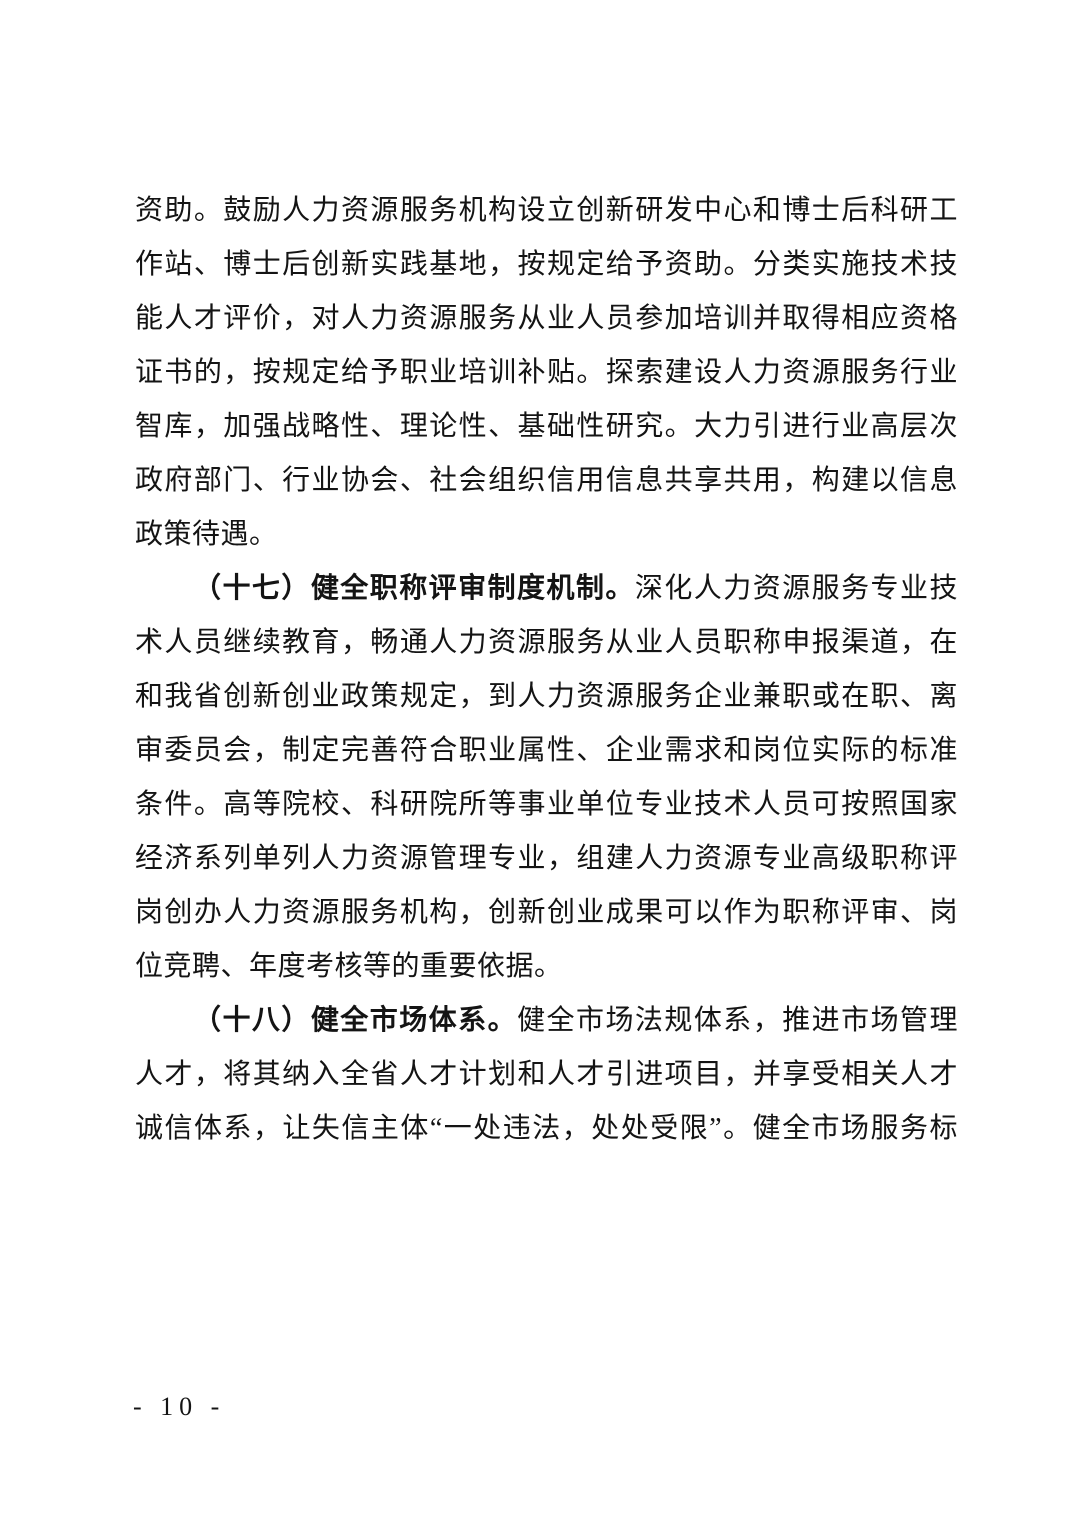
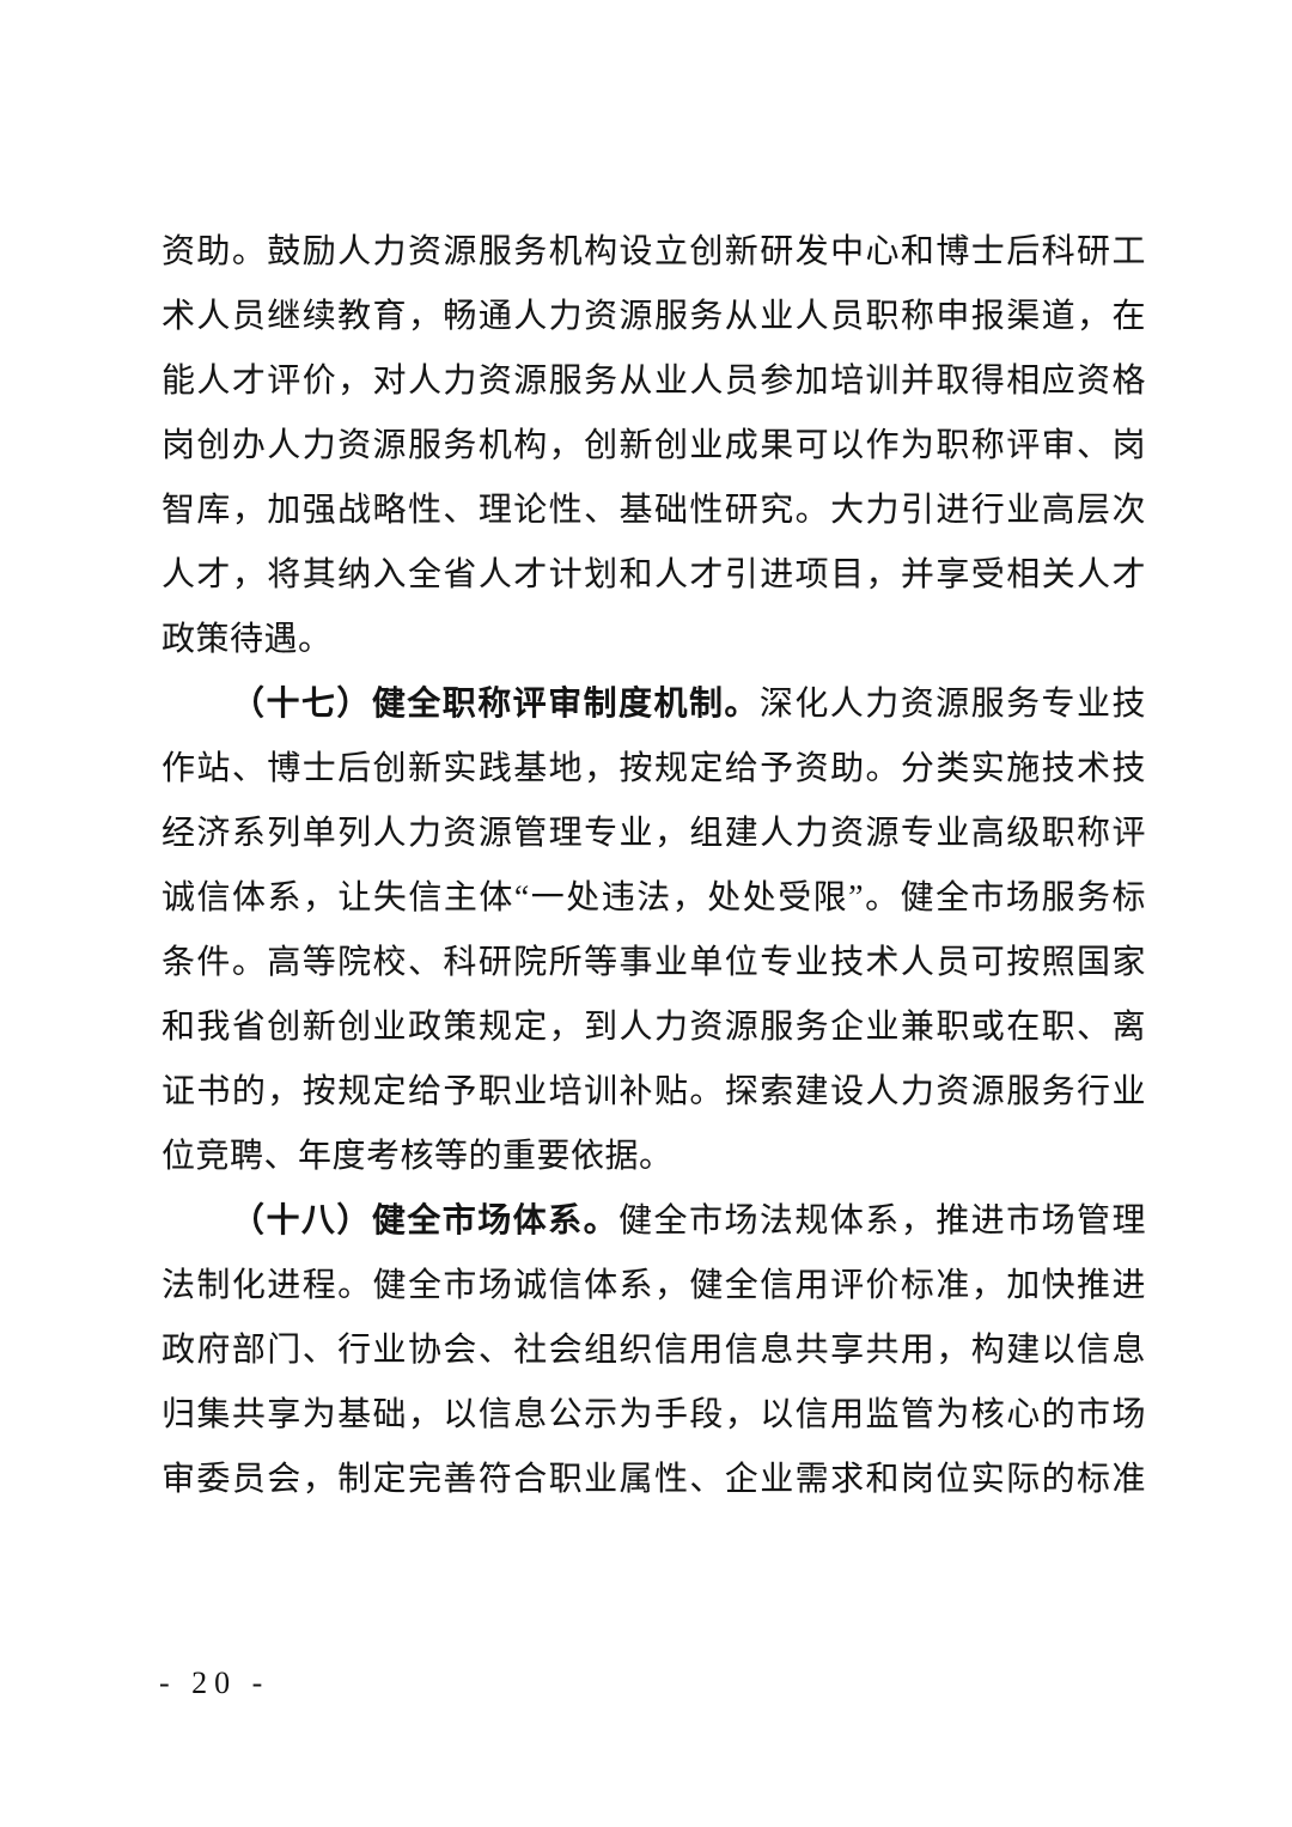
  资助。鼓励人力资源服务机构设立创新研发中心和博士后科研工
- 作站、博士后创新实践基地，按规定给予资助。分类实施技术技
+ 术人员继续教育，畅通人力资源服务从业人员职称申报渠道，在
  能人才评价，对人力资源服务从业人员参加培训并取得相应资格
- 证书的，按规定给予职业培训补贴。探索建设人力资源服务行业
+ 岗创办人力资源服务机构，创新创业成果可以作为职称评审、岗
  智库，加强战略性、理论性、基础性研究。大力引进行业高层次
- 政府部门、行业协会、社会组织信用信息共享共用，构建以信息
+ 人才，将其纳入全省人才计划和人才引进项目，并享受相关人才
  政策待遇。
  （十七）健全职称评审制度机制。深化人力资源服务专业技
- 术人员继续教育，畅通人力资源服务从业人员职称申报渠道，在
+ 作站、博士后创新实践基地，按规定给予资助。分类实施技术技
- 和我省创新创业政策规定，到人力资源服务企业兼职或在职、离
+ 经济系列单列人力资源管理专业，组建人力资源专业高级职称评
- 审委员会，制定完善符合职业属性、企业需求和岗位实际的标准
+ 诚信体系，让失信主体“一处违法，处处受限”。健全市场服务标
  条件。高等院校、科研院所等事业单位专业技术人员可按照国家
- 经济系列单列人力资源管理专业，组建人力资源专业高级职称评
+ 和我省创新创业政策规定，到人力资源服务企业兼职或在职、离
- 岗创办人力资源服务机构，创新创业成果可以作为职称评审、岗
+ 证书的，按规定给予职业培训补贴。探索建设人力资源服务行业
  位竞聘、年度考核等的重要依据。
  （十八）健全市场体系。健全市场法规体系，推进市场管理
+ 法制化进程。健全市场诚信体系，健全信用评价标准，加快推进
- 人才，将其纳入全省人才计划和人才引进项目，并享受相关人才
+ 政府部门、行业协会、社会组织信用信息共享共用，构建以信息
+ 归集共享为基础，以信息公示为手段，以信用监管为核心的市场
- 诚信体系，让失信主体“一处违法，处处受限”。健全市场服务标
+ 审委员会，制定完善符合职业属性、企业需求和岗位实际的标准
- - 10 -
+ - 20 -
